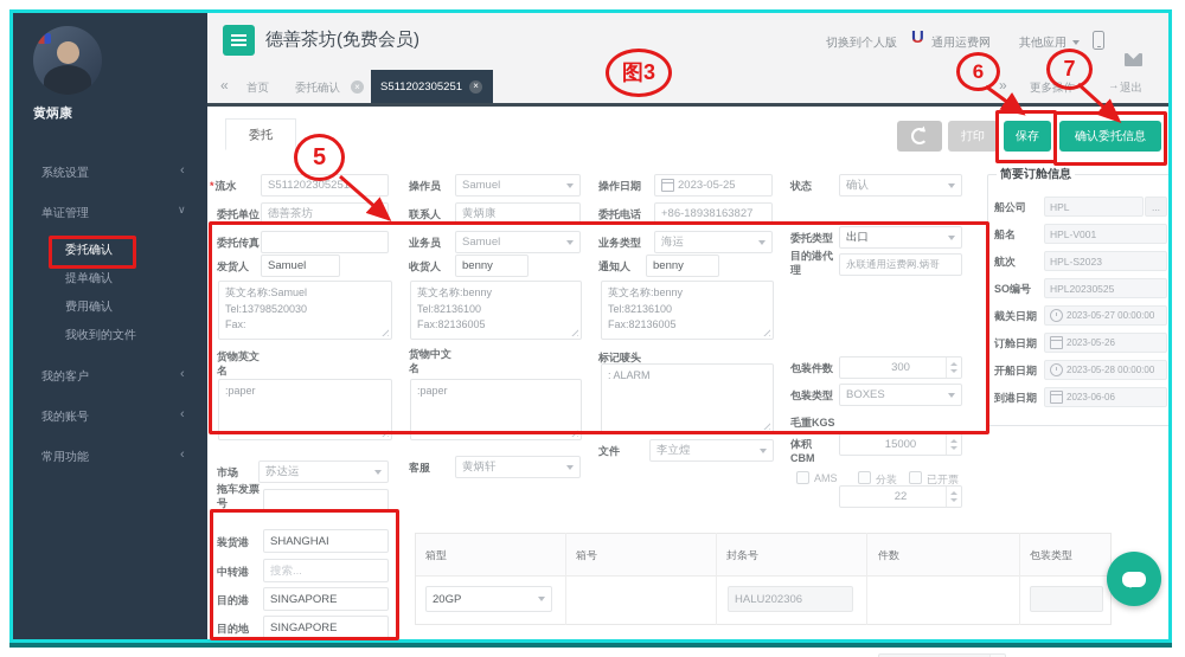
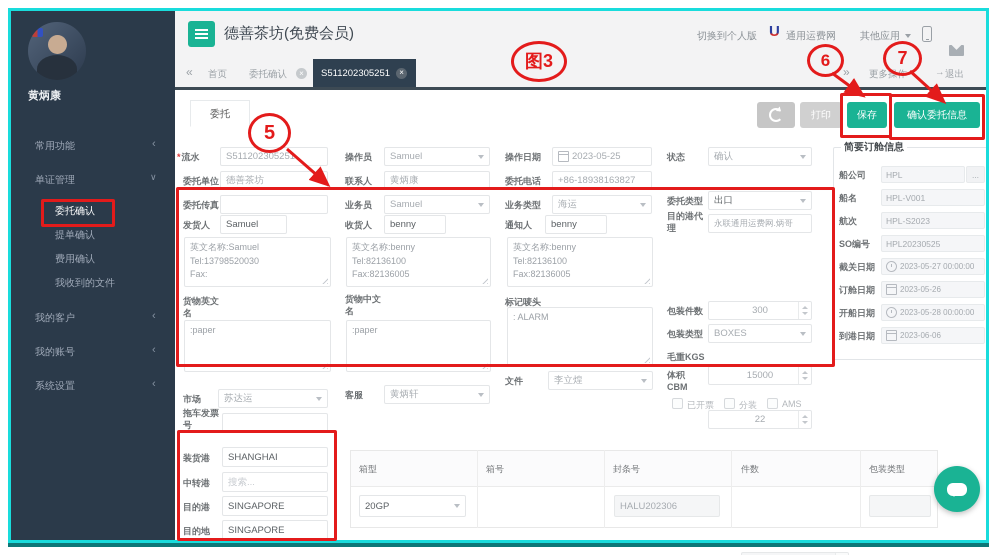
  黄炳康
- 系统设置
+ 常用功能
  ‹
  单证管理
  ∨
  委托确认
  提单确认
  费用确认
  我收到的文件
  我的客户
  ‹
  我的账号
  ‹
- 常用功能
+ 系统设置
  ‹
  德善茶坊(免费会员)
  切换到个人版
  U
  通用运费网
  其他应用
  «
  首页
  委托确认
  ×
  S511202305251
  ×
  »
  更多操作
  →
  退出
  委托
  打印
  保存
  确认委托信息
  *流水
  S511202305251
  操作员
  Samuel
  操作日期
  2023-05-25
  状态
  确认
  委托单位
  德善茶坊
  联系人
  黄炳康
  委托电话
  +86-18938163827
  委托传真
  业务员
  Samuel
  业务类型
  海运
  委托类型
  出口
  发货人
  Samuel
  收货人
  benny
  通知人
  benny
  目的港代理
  永联通用运费网.炳哥
  英文名称:Samuel
  Tel:13798520030
  Fax:
  英文名称:benny
  Tel:82136100
  Fax:82136005
  英文名称:benny
  Tel:82136100
  Fax:82136005
  货物英文名
  货物中文名
  标记唛头
  :paper
  :paper
  : ALARM
  包装件数
  300
  包装类型
  BOXES
  毛重KGS
  15000
  体积CBM
  22
- AMS
+ 已开票
  分装
- 已开票
+ AMS
  文件
  李立煌
  客服
  黄炳轩
  市场
  苏达运
  拖车发票号
  装货港
  SHANGHAI
  中转港
  搜索...
  目的港
  SINGAPORE
  目的地
  SINGAPORE
  简要订舱信息
  船公司
  HPL
  ...
  船名
  HPL-V001
  航次
  HPL-S2023
  SO编号
  HPL20230525
  截关日期
  2023-05-27 00:00:00
  订舱日期
  2023-05-26
  开船日期
  2023-05-28 00:00:00
  到港日期
  2023-06-06
  箱型
  箱号
  封条号
  件数
  包装类型
  20GP
  HALU202306
  图3
  5
  6
  7
